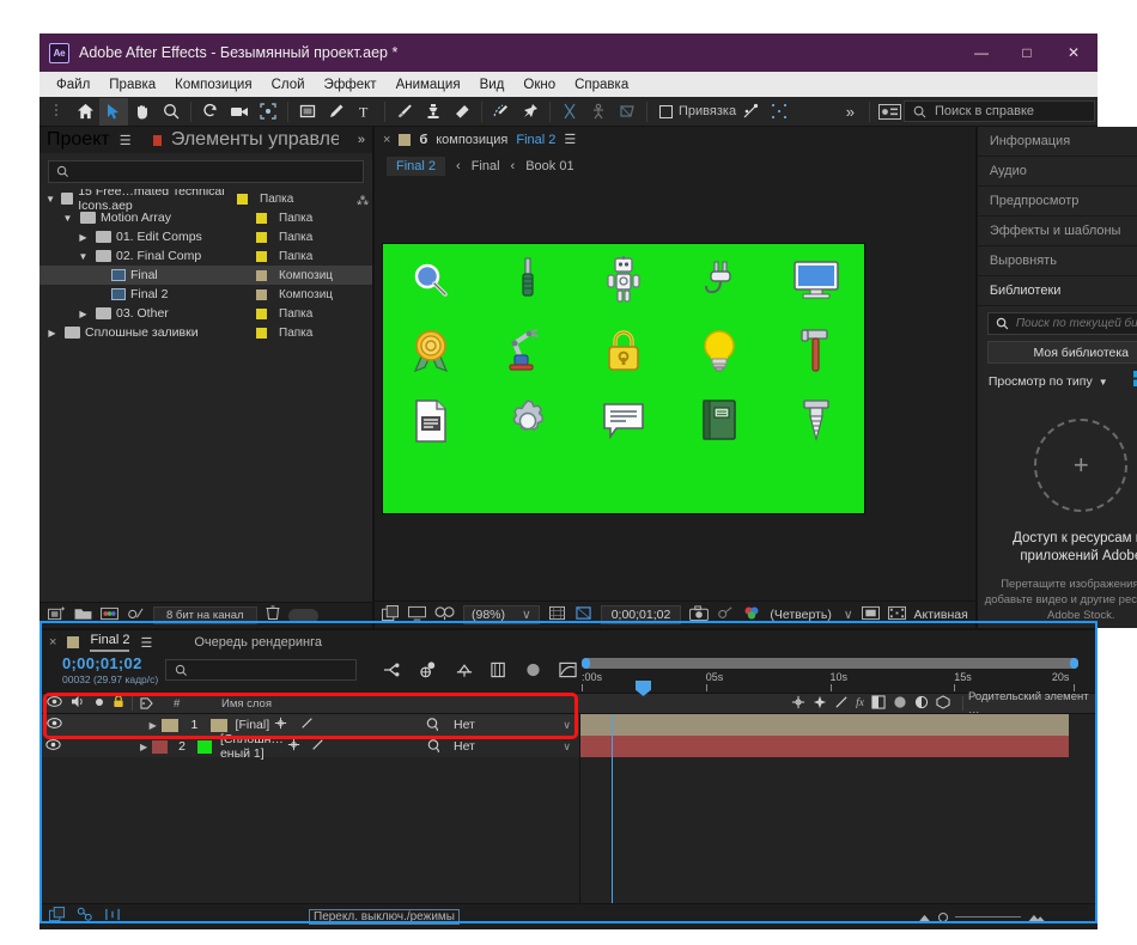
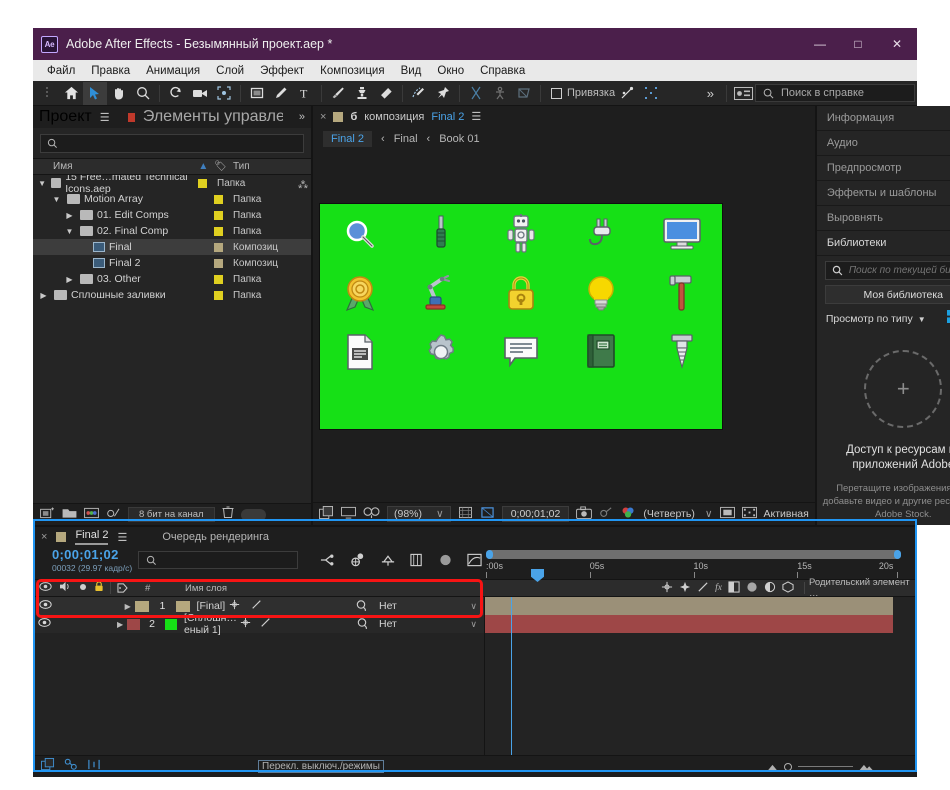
  Ae
  Adobe After Effects - Безымянный проект.aep *
  —
  □
  ✕
  Файл
  Правка
- Композиция
+ Анимация
  Слой
  Эффект
- Анимация
+ Композиция
  Вид
  Окно
  Справка
  T
  Привязка
  »
  Поиск в справке
  Проект
  ☰
  »
+ Имя
+ ▲
+ 🏷
+ Тип
  ▼
  15 Free…mated Technical Icons.aep
  Папка
  ⁂
  ▼
  Motion Array
  Папка
  ▶
  01. Edit Comps
  Папка
  ▼
  02. Final Comp
  Папка
  Final
  Композиц
  Final 2
  Композиц
  ▶
  03. Other
  Папка
  ▶
  Сплошные заливки
  Папка
  8 бит на канал
  ×
  б
  композиция
  Final 2
  ☰
  Final 2
  ‹
  Final
  ‹
  Book 01
  (98%)
  ∨
  0;00;01;02
  (Четверть)
  ∨
  Активная
  Информация
  Аудио
  Предпросмотр
  Эффекты и шаблоны
  Выровнять
  Библиотеки
  Поиск по текущей би
  Моя библиотека
  Просмотр по типу
  ▼
  +
  Доступ к ресурсам приложений Adob
  Перетащите изображения добавьте видео и другие рес Adobe Stock.
  ×
  Final 2
  ☰
  Очередь рендеринга
  0;00;01;02
  00032 (29.97 кадр/с)
  :00s
  05s
  10s
  15s
  20s
  #
  Имя слоя
  fx
  Родительский элемент …
  ▶
  1
  [Final]
  Нет
  ∨
  ▶
  2
  [Сплошн…еный 1]
  Нет
  ∨
  Перекл. выключ./режимы
